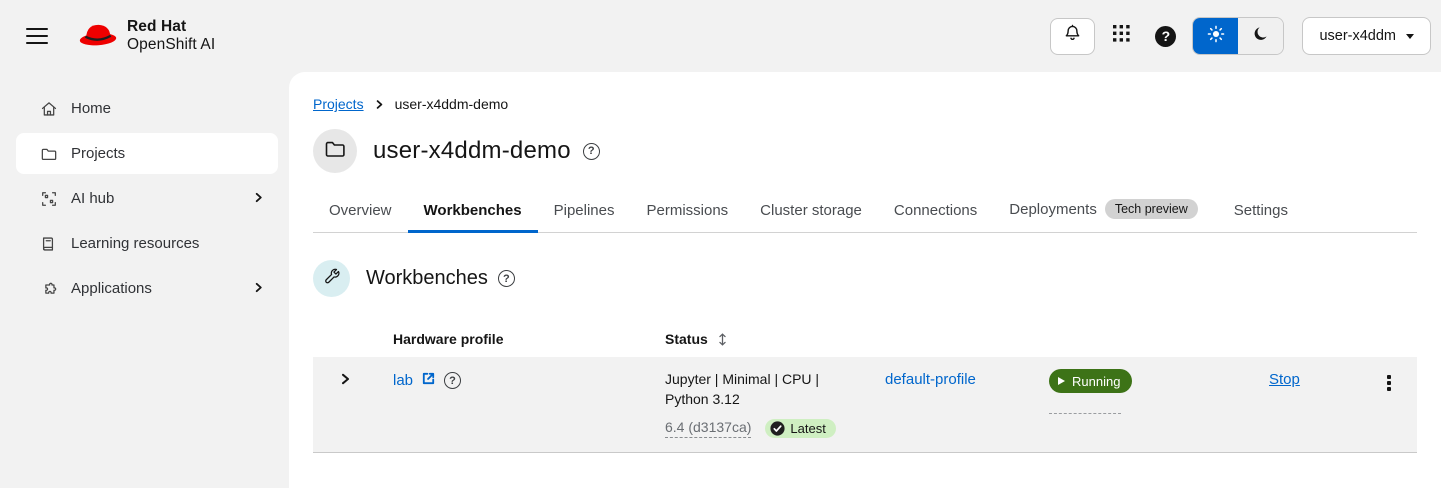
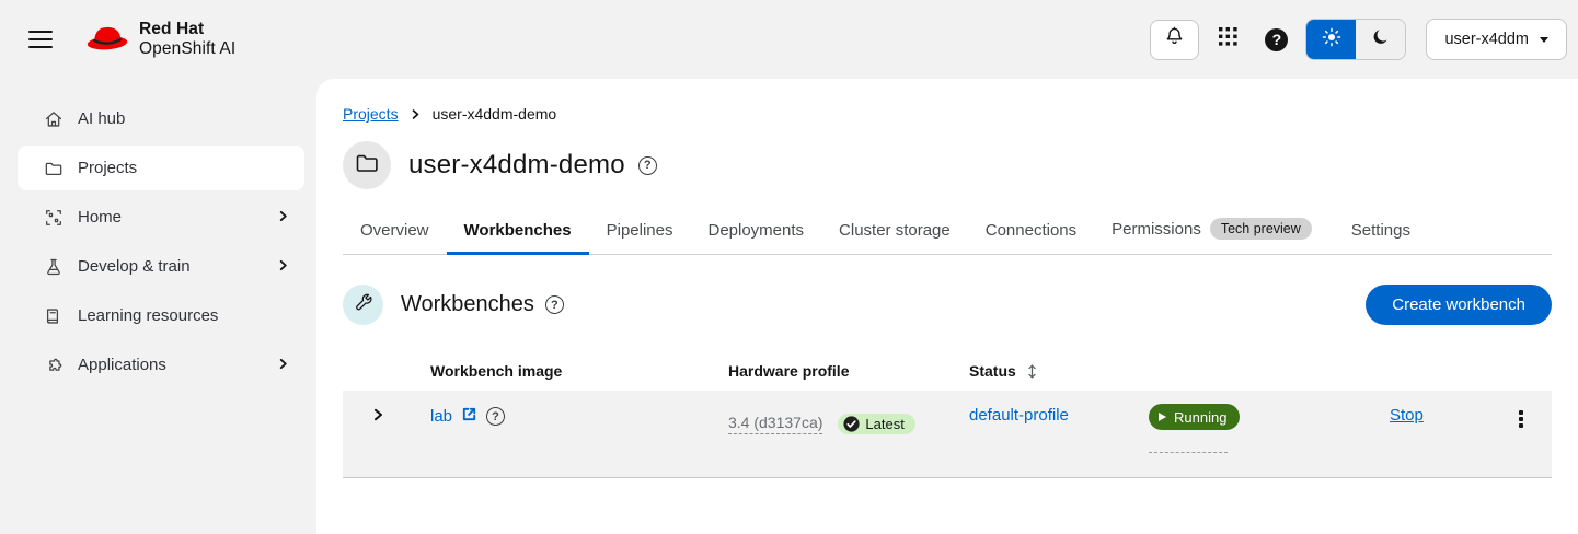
  Red Hat
  OpenShift AI
  ?
  user-x4ddm
- Home
+ AI hub
  Projects
- AI hub
+ Home
+ Develop & train
  Learning resources
  Applications
  Projects
  user-x4ddm-demo
  user-x4ddm-demo
  ?
  Overview
  Workbenches
  Pipelines
- Permissions
+ Deployments
  Cluster storage
  Connections
- Deployments
+ Permissions
  Tech preview
  Settings
  Workbenches
  ?
+ Create workbench
+ Workbench image
  Hardware profile
  Status
  lab
  ?
- Jupyter | Minimal | CPU | Python 3.12
- 6.4 (d3137ca)
+ 3.4 (d3137ca)
  Latest
  default-profile
  Running
  Stop
